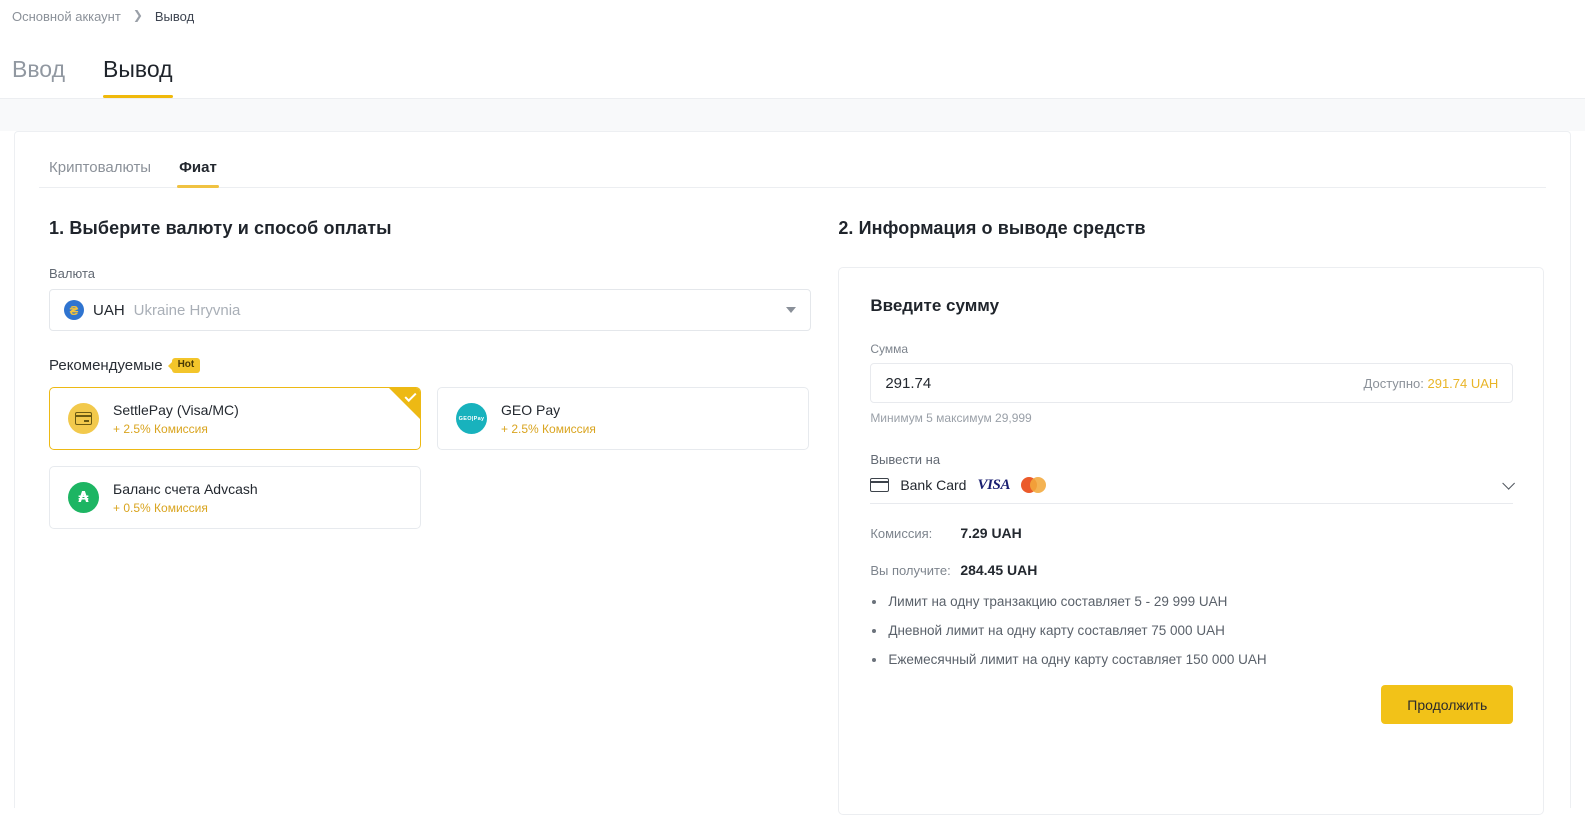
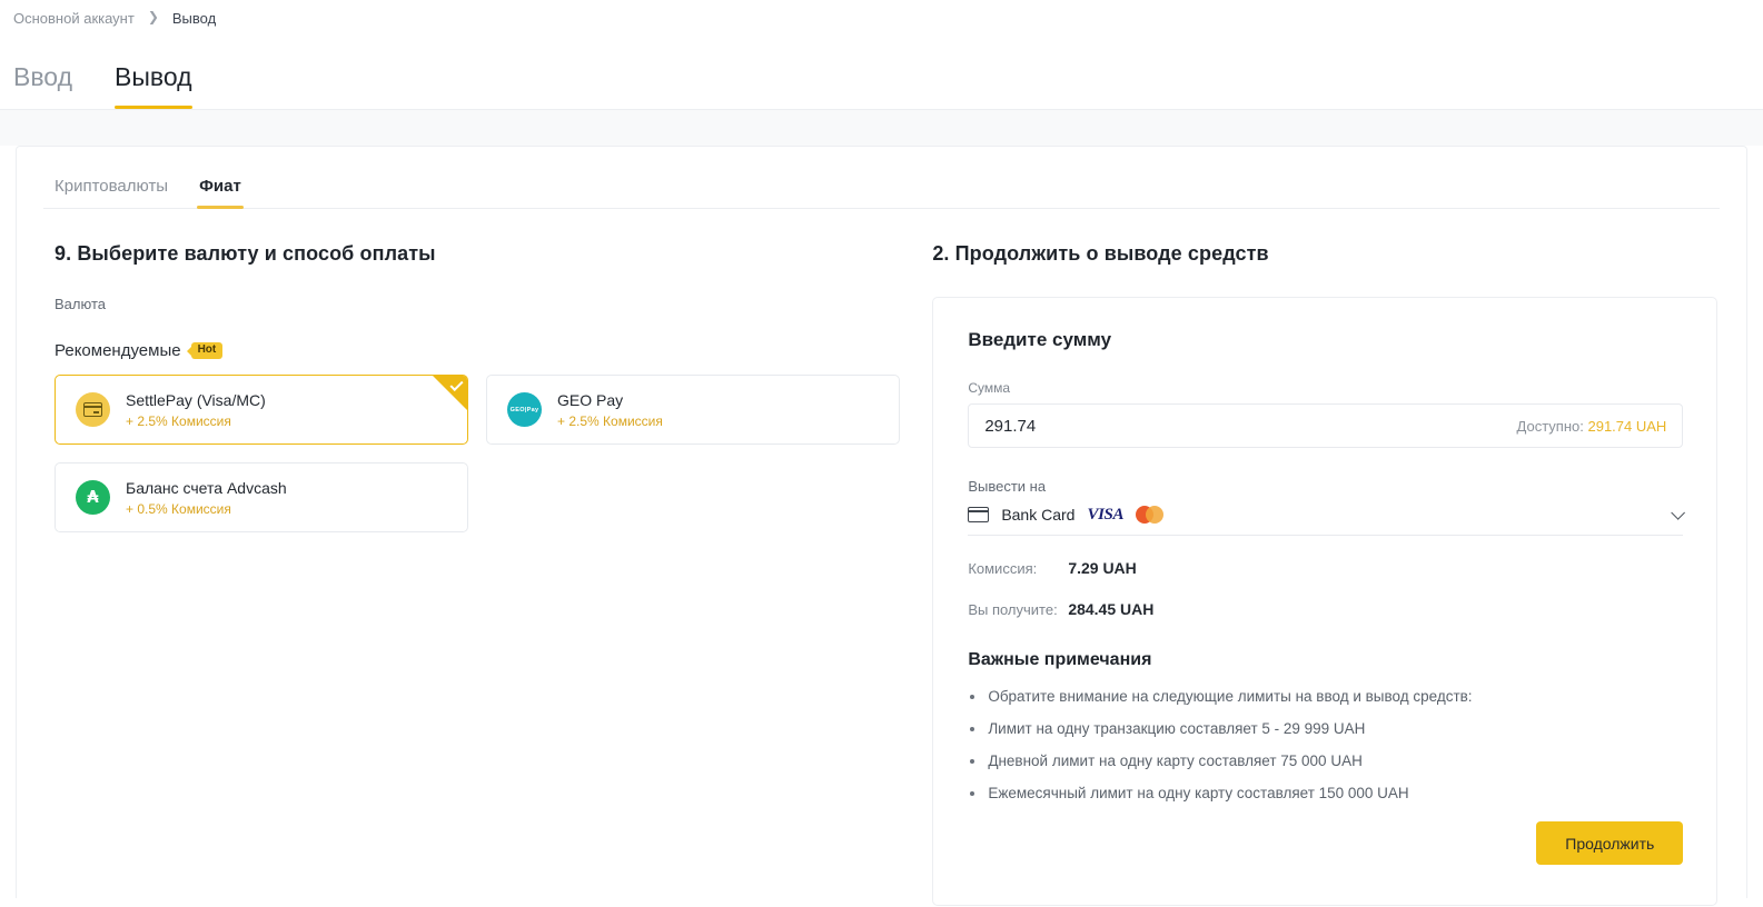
  Основной аккаунт
  ❯
  Вывод
  Ввод
  Вывод
  Криптовалюты
  Фиат
- 1. Выберите валюту и способ оплаты
+ 9. Выберите валюту и способ оплаты
  Валюта
- ₴
- UAH
- Ukraine Hryvnia
  Рекомендуемые
  Hot
  SettlePay (Visa/MC)
  + 2.5% Комиссия
  GEO Pay
  + 2.5% Комиссия
  ₳
  Баланс счета Advcash
  + 0.5% Комиссия
- 2. Информация о выводе средств
+ 2. Продолжить о выводе средств
  Введите сумму
  Сумма
  291.74
  Доступно: 291.74 UAH
- Минимум 5 максимум 29,999
  Вывести на
  Bank Card
  VISA
  Комиссия:
  7.29 UAH
  Вы получите:
  284.45 UAH
+ Важные примечания
+ Обратите внимание на следующие лимиты на ввод и вывод средств:
  Лимит на одну транзакцию составляет 5 - 29 999 UAH
  Дневной лимит на одну карту составляет 75 000 UAH
  Ежемесячный лимит на одну карту составляет 150 000 UAH
  Продолжить
